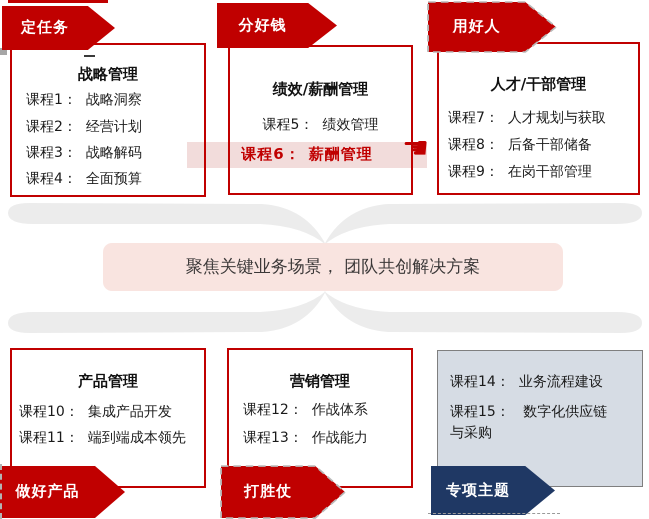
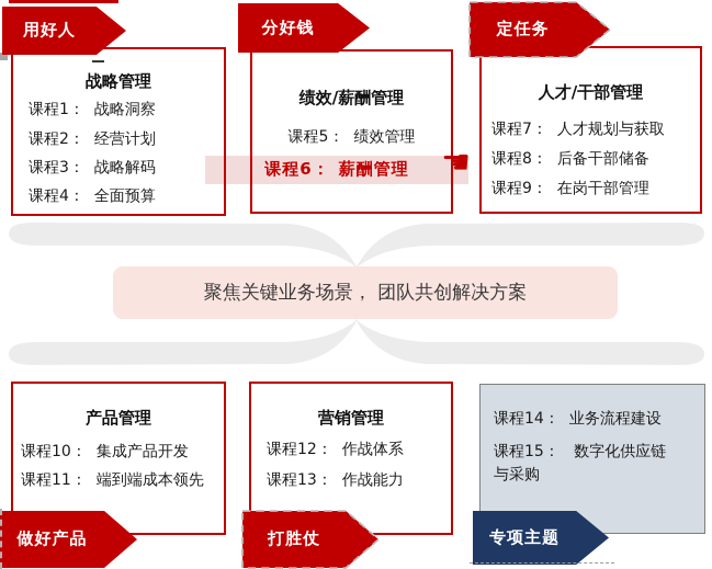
- 定任务
+ 用好人
  战略管理
  课程1：
  战略洞察
  课程2：
  经营计划
  课程3：
  战略解码
  课程4：
  全面预算
  分好钱
  绩效/薪酬管理
  课程5：
  绩效管理
  课程6：
  薪酬管理
  ☚
- 用好人
+ 定任务
  人才/干部管理
  课程7：
  人才规划与获取
  课程8：
  后备干部储备
  课程9：
  在岗干部管理
  聚焦关键业务场景， 团队共创解决方案
  产品管理
  课程10：
  集成产品开发
  课程11：
  端到端成本领先
  做好产品
  营销管理
  课程12：
  作战体系
  课程13：
  作战能力
  打胜仗
  课程14：
  业务流程建设
  课程15： 数字化供应链与采购
  专项主题
